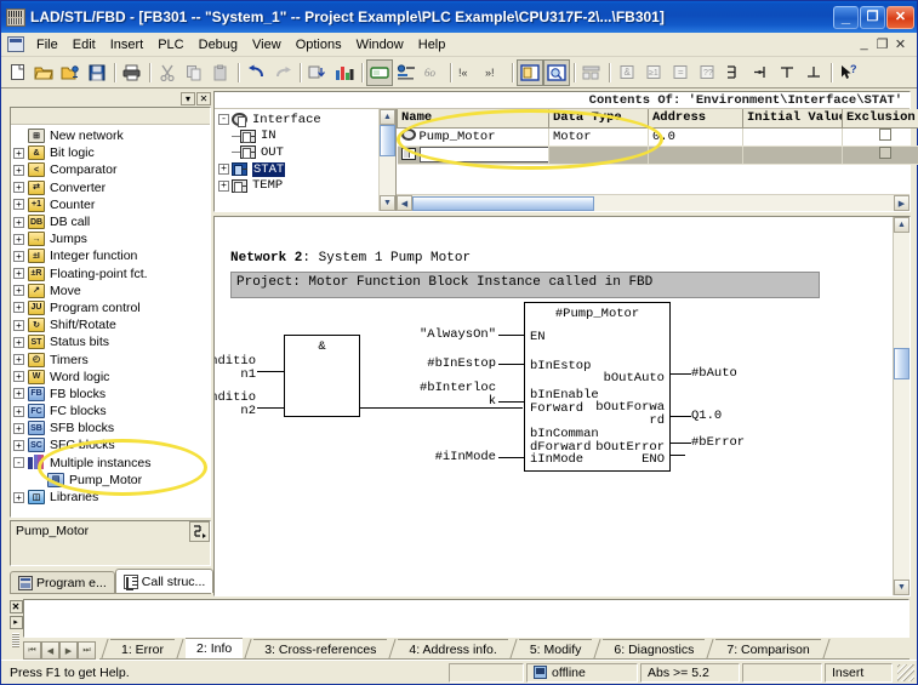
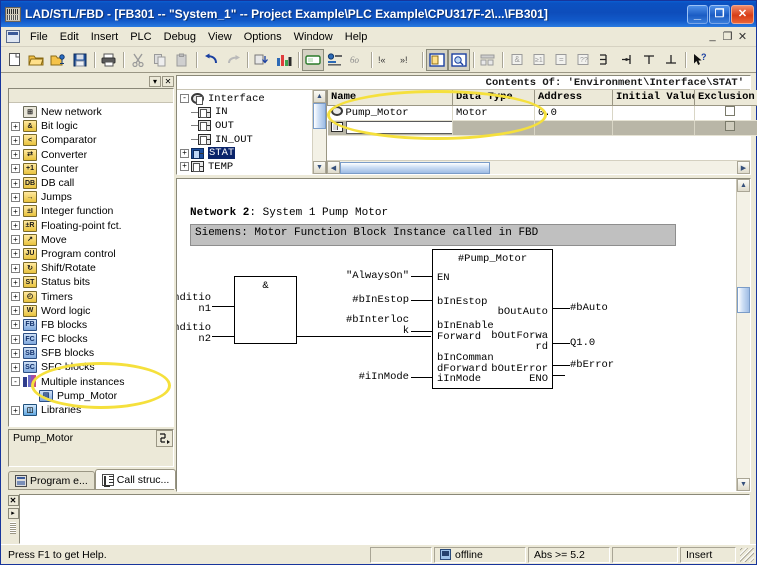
  LAD/STL/FBD - [FB301 -- "System_1" -- Project Example\PLC Example\CPU317F-2\...\FB301]
  _
  ❐
  ✕
  File
  Edit
  Insert
  PLC
  Debug
  View
  Options
  Window
  Help
  _
  ❐
  ✕
  6o
  !«
  »!
  &
  =
  ?
  ▾
  ✕
  New network
  +
  Bit logic
  +
  Comparator
  +
  Converter
  +
  Counter
  +
  DB call
  +
  Jumps
  +
  Integer function
  +
  Floating-point fct.
  +
  Move
  +
  Program control
  +
  Shift/Rotate
  +
  Status bits
  +
  Timers
  +
  Word logic
  +
  FB blocks
  +
  FC blocks
  +
  SFB blocks
  +
  SFC blocks
  -
  Multiple instances
  Pump_Motor
  +
  Libraries
  Pump_Motor
  Program e...
  Call struc...
  Contents Of: 'Environment\Interface\STAT'
  -
  Interface
  IN
  OUT
+ IN_OUT
  +
  STAT
  +
  TEMP
  Name	Data Type	Address	Initial Valu	Exclusion
  Pump_Motor	Motor	0.0
  Network 2: System 1 Pump Motor
- Project: Motor Function Block Instance called in FBD
+ Siemens: Motor Function Block Instance called in FBD
  &
  n1
  n2
  #Pump_Motor
  EN
  bInEstop
  bInEnable
  Forward
  bInComman
  dForward
  iInMode
  bOutAuto
  bOutForwa
  rd
  bOutError
  ENO
  "AlwaysOn"
  #bInEstop
  #bInterloc
  k
  #iInMode
  #bAuto
  Q1.0
  #bError
  ✕
- 1: Error
- 2: Info
- 3: Cross-references
- 4: Address info.
- 5: Modify
- 6: Diagnostics
- 7: Comparison
  Press F1 to get Help.
  offline
  Abs >= 5.2
  Insert
